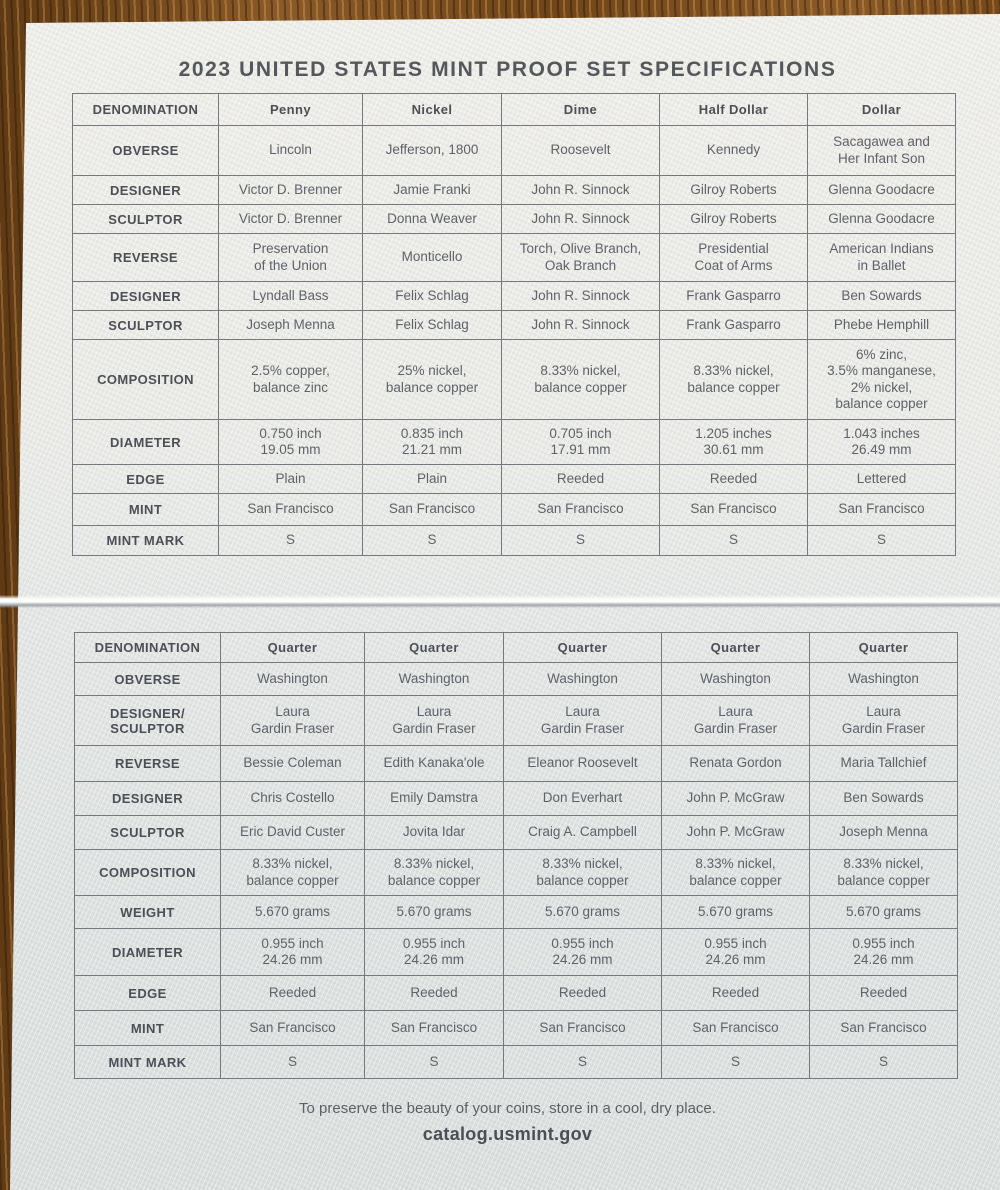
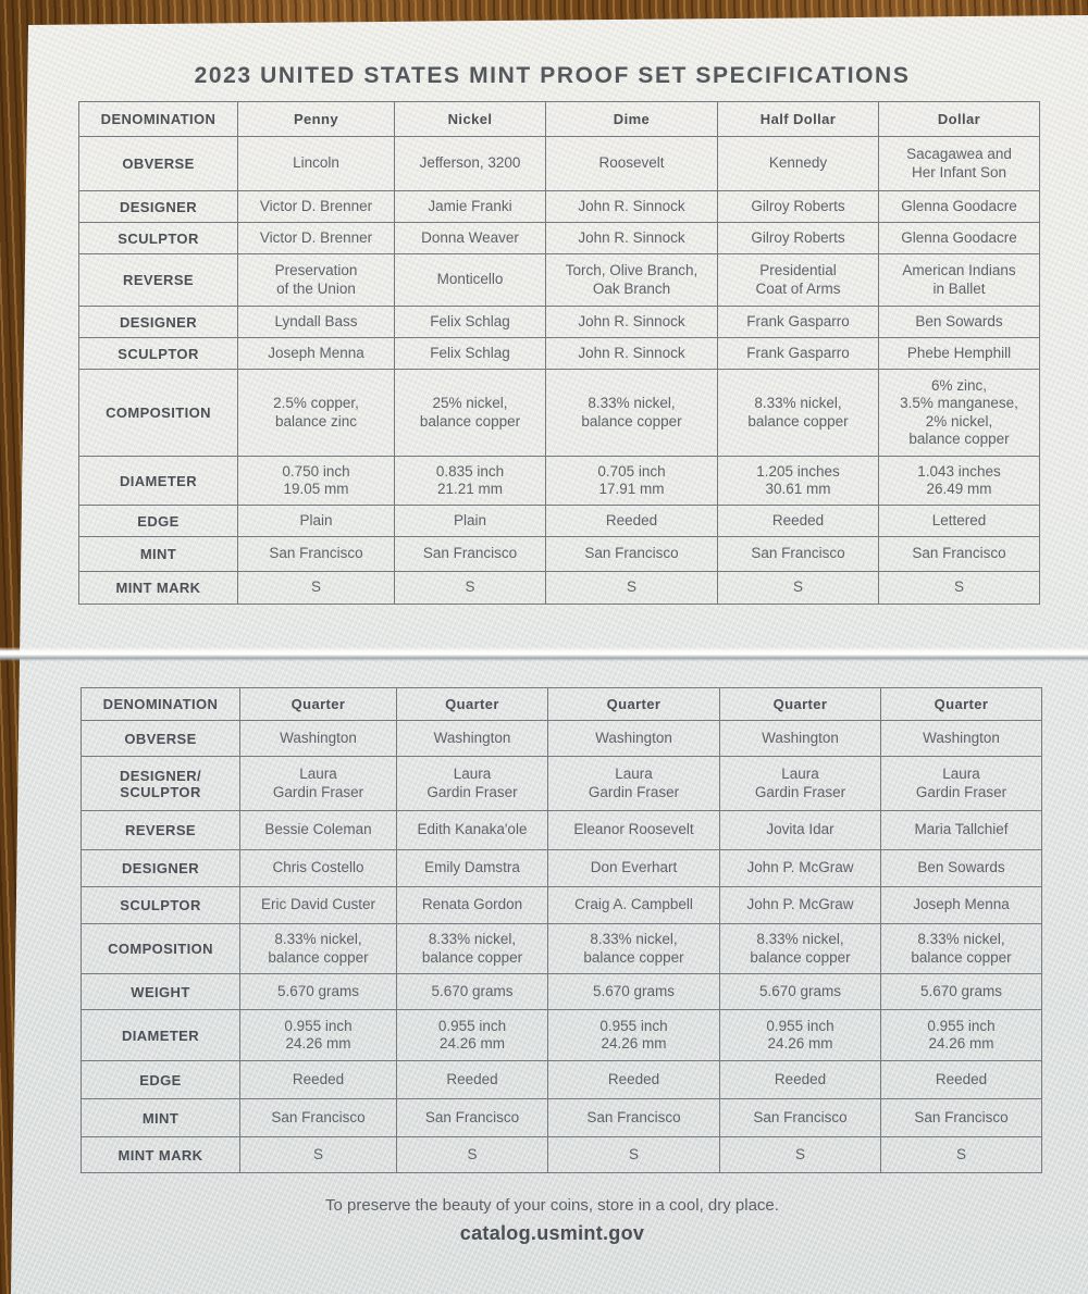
  2023 UNITED STATES MINT PROOF SET SPECIFICATIONS
  DENOMINATION	Penny	Nickel	Dime	Half Dollar	Dollar
- OBVERSE	Lincoln	Jefferson, 1800	Roosevelt	Kennedy	Sacagawea and Her Infant Son
+ OBVERSE	Lincoln	Jefferson, 3200	Roosevelt	Kennedy	Sacagawea and Her Infant Son
  DESIGNER	Victor D. Brenner	Jamie Franki	John R. Sinnock	Gilroy Roberts	Glenna Goodacre
  SCULPTOR	Victor D. Brenner	Donna Weaver	John R. Sinnock	Gilroy Roberts	Glenna Goodacre
  REVERSE	Preservation of the Union	Monticello	Torch, Olive Branch, Oak Branch	Presidential Coat of Arms	American Indians in Ballet
  DESIGNER	Lyndall Bass	Felix Schlag	John R. Sinnock	Frank Gasparro	Ben Sowards
  SCULPTOR	Joseph Menna	Felix Schlag	John R. Sinnock	Frank Gasparro	Phebe Hemphill
  COMPOSITION	2.5% copper, balance zinc	25% nickel, balance copper	8.33% nickel, balance copper	8.33% nickel, balance copper	6% zinc, 3.5% manganese, 2% nickel, balance copper
  DIAMETER	0.750 inch 19.05 mm	0.835 inch 21.21 mm	0.705 inch 17.91 mm	1.205 inches 30.61 mm	1.043 inches 26.49 mm
  EDGE	Plain	Plain	Reeded	Reeded	Lettered
  MINT	San Francisco	San Francisco	San Francisco	San Francisco	San Francisco
  MINT MARK	S	S	S	S	S
  DENOMINATION	Quarter	Quarter	Quarter	Quarter	Quarter
  OBVERSE	Washington	Washington	Washington	Washington	Washington
  DESIGNER/ SCULPTOR	Laura Gardin Fraser	Laura Gardin Fraser	Laura Gardin Fraser	Laura Gardin Fraser	Laura Gardin Fraser
- REVERSE	Bessie Coleman	Edith Kanaka'ole	Eleanor Roosevelt	Renata Gordon	Maria Tallchief
+ REVERSE	Bessie Coleman	Edith Kanaka'ole	Eleanor Roosevelt	Jovita Idar	Maria Tallchief
  DESIGNER	Chris Costello	Emily Damstra	Don Everhart	John P. McGraw	Ben Sowards
- SCULPTOR	Eric David Custer	Jovita Idar	Craig A. Campbell	John P. McGraw	Joseph Menna
+ SCULPTOR	Eric David Custer	Renata Gordon	Craig A. Campbell	John P. McGraw	Joseph Menna
  COMPOSITION	8.33% nickel, balance copper	8.33% nickel, balance copper	8.33% nickel, balance copper	8.33% nickel, balance copper	8.33% nickel, balance copper
  WEIGHT	5.670 grams	5.670 grams	5.670 grams	5.670 grams	5.670 grams
  DIAMETER	0.955 inch 24.26 mm	0.955 inch 24.26 mm	0.955 inch 24.26 mm	0.955 inch 24.26 mm	0.955 inch 24.26 mm
  EDGE	Reeded	Reeded	Reeded	Reeded	Reeded
  MINT	San Francisco	San Francisco	San Francisco	San Francisco	San Francisco
  MINT MARK	S	S	S	S	S
  To preserve the beauty of your coins, store in a cool, dry place.
  catalog.usmint.gov
